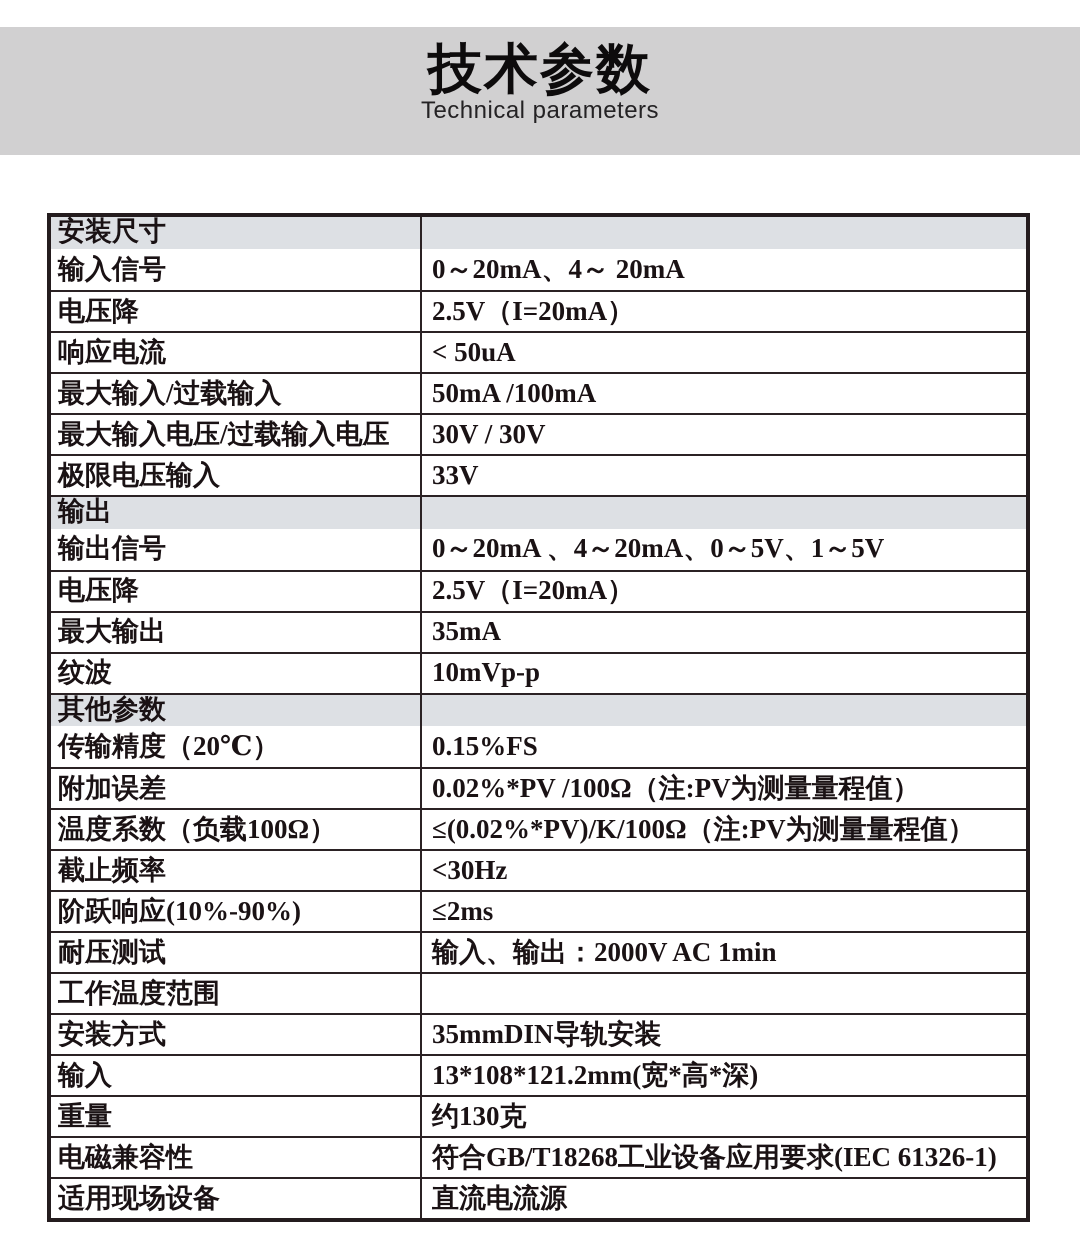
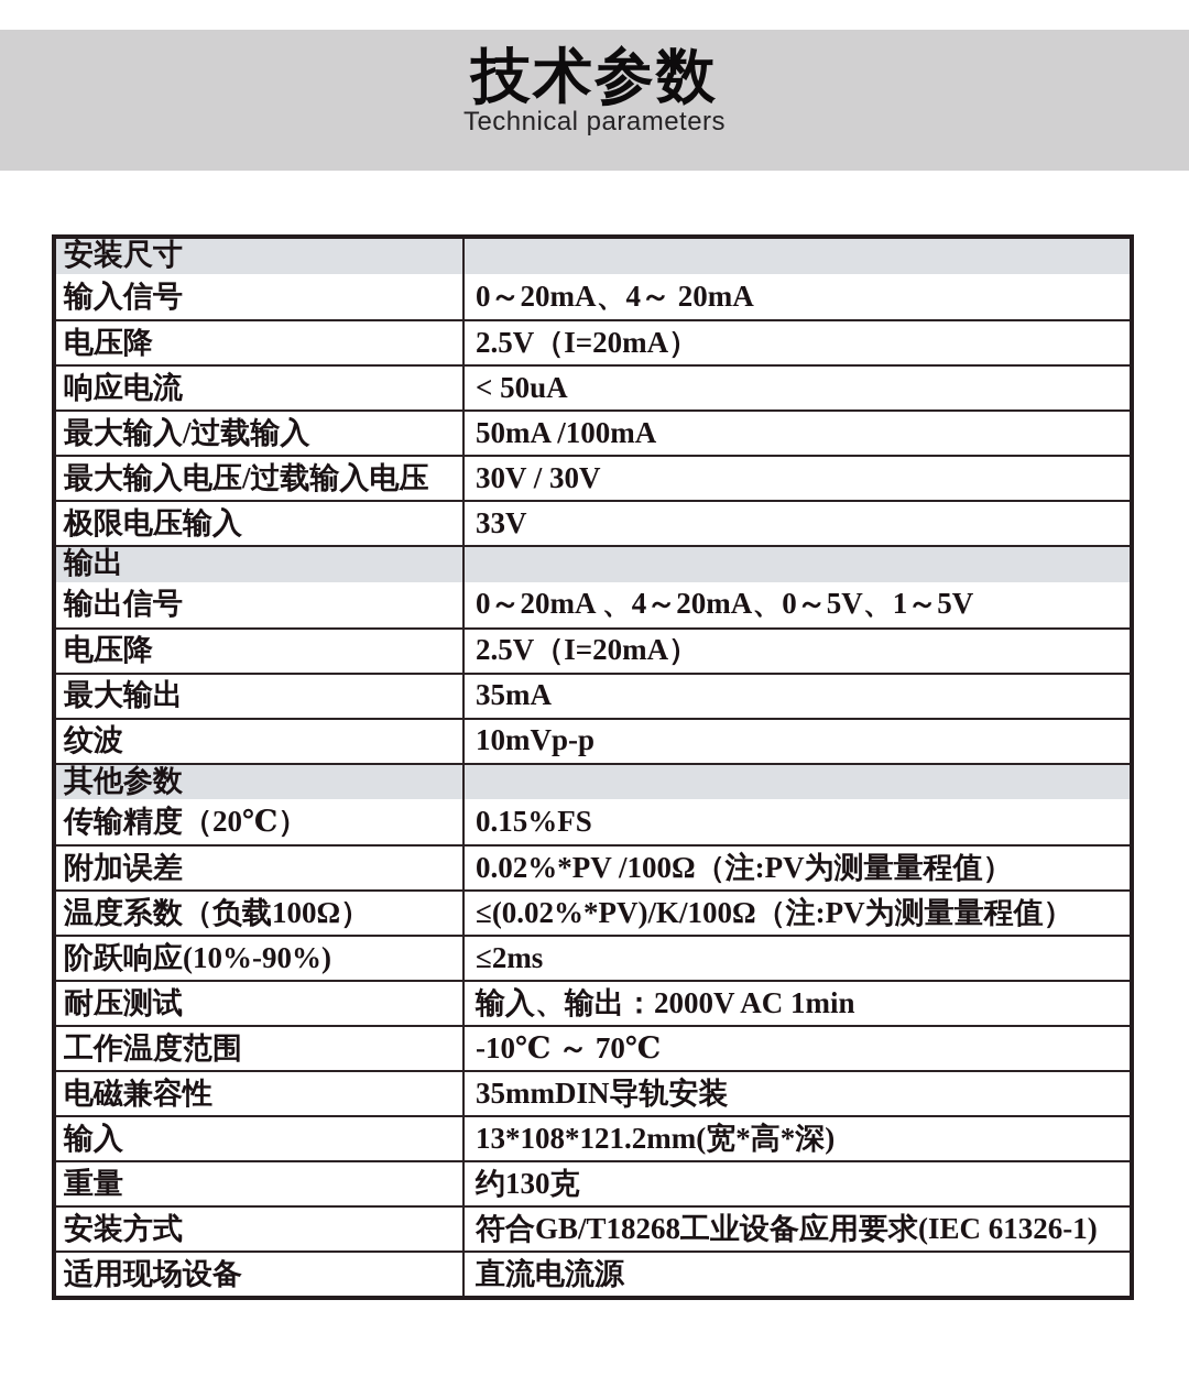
  技术参数
  Technical parameters
  安装尺寸
  输入信号
  0～20mA、4～ 20mA
  电压降
  2.5V（I=20mA）
  响应电流
  < 50uA
  最大输入/过载输入
  50mA /100mA
  最大输入电压/过载输入电压
  30V / 30V
  极限电压输入
  33V
  输出
  输出信号
  0～20mA 、4～20mA、0～5V、1～5V
  电压降
  2.5V（I=20mA）
  最大输出
  35mA
  纹波
  10mVp-p
  其他参数
  传输精度（20℃）
  0.15%FS
  附加误差
  0.02%*PV /100Ω（注:PV为测量量程值）
  温度系数（负载100Ω）
  ≤(0.02%*PV)/K/100Ω（注:PV为测量量程值）
- 截止频率
- <30Hz
  阶跃响应(10%-90%)
  ≤2ms
  耐压测试
  输入、输出：2000V AC 1min
  工作温度范围
+ -10℃ ～ 70℃
- 安装方式
+ 电磁兼容性
  35mmDIN导轨安装
  输入
  13*108*121.2mm(宽*高*深)
  重量
  约130克
- 电磁兼容性
+ 安装方式
  符合GB/T18268工业设备应用要求(IEC 61326-1)
  适用现场设备
  直流电流源
